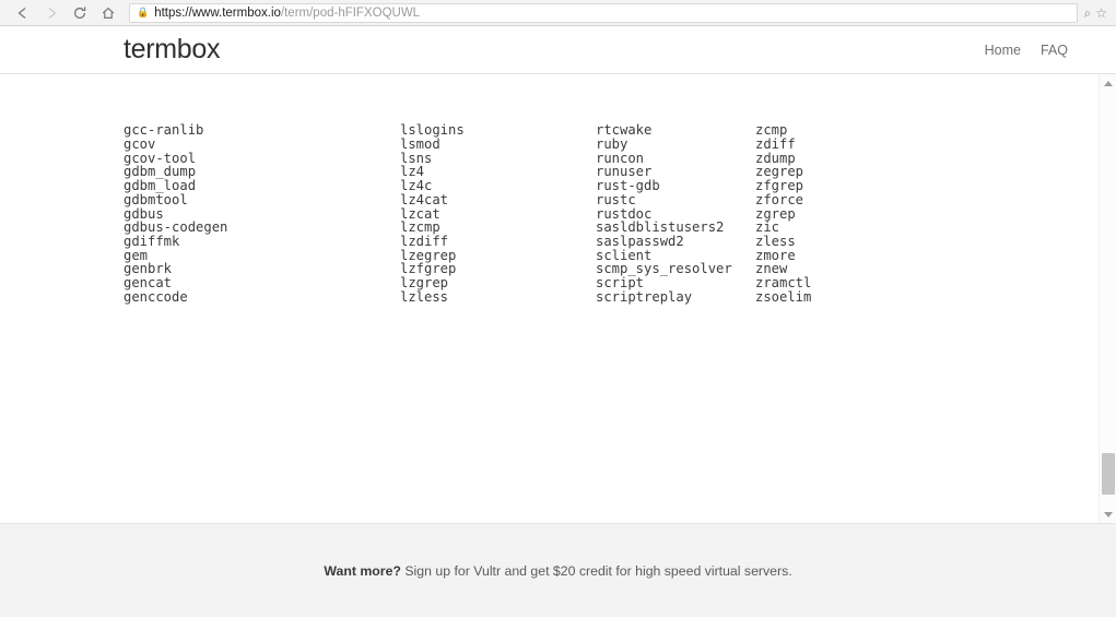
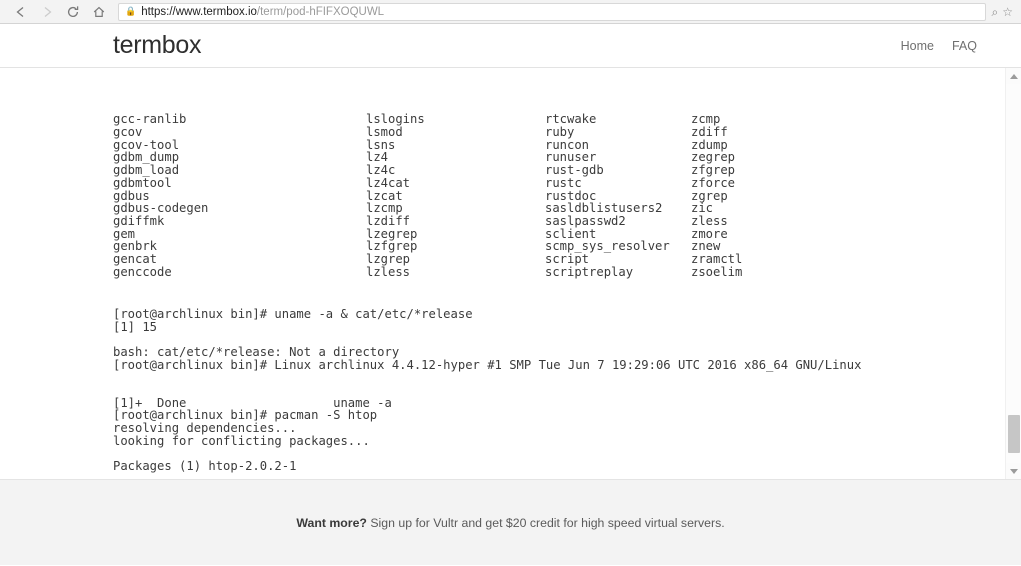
  🔒
  https://www.termbox.io
  /term/pod-hFIFXOQUWL
  ⌕
  ☆
  termbox
  Home
  FAQ
  gcc-ranlib
  gcov
  gcov-tool
  gdbm_dump
  gdbm_load
  gdbmtool
  gdbus
  gdbus-codegen
  gdiffmk
  gem
  genbrk
  gencat
  genccode
  lslogins
  lsmod
  lsns
  lz4
  lz4c
  lz4cat
  lzcat
  lzcmp
  lzdiff
  lzegrep
  lzfgrep
  lzgrep
  lzless
  rtcwake
  ruby
  runcon
  runuser
  rust-gdb
  rustc
  rustdoc
  sasldblistusers2
  saslpasswd2
  sclient
  scmp_sys_resolver
  script
  scriptreplay
  zcmp
  zdiff
  zdump
  zegrep
  zfgrep
  zforce
  zgrep
  zic
  zless
  zmore
  znew
  zramctl
  zsoelim
+ [root@archlinux bin]# uname -a & cat/etc/*release
+ [1] 15
+ bash: cat/etc/*release: Not a directory
+ [root@archlinux bin]# Linux archlinux 4.4.12-hyper #1 SMP Tue Jun 7 19:29:06 UTC 2016 x86_64 GNU/Linux
+ [1]+ Done uname -a
+ [root@archlinux bin]# pacman -S htop
+ resolving dependencies...
+ looking for conflicting packages...
+ Packages (1) htop-2.0.2-1
  Want more? Sign up for Vultr and get $20 credit for high speed virtual servers.
